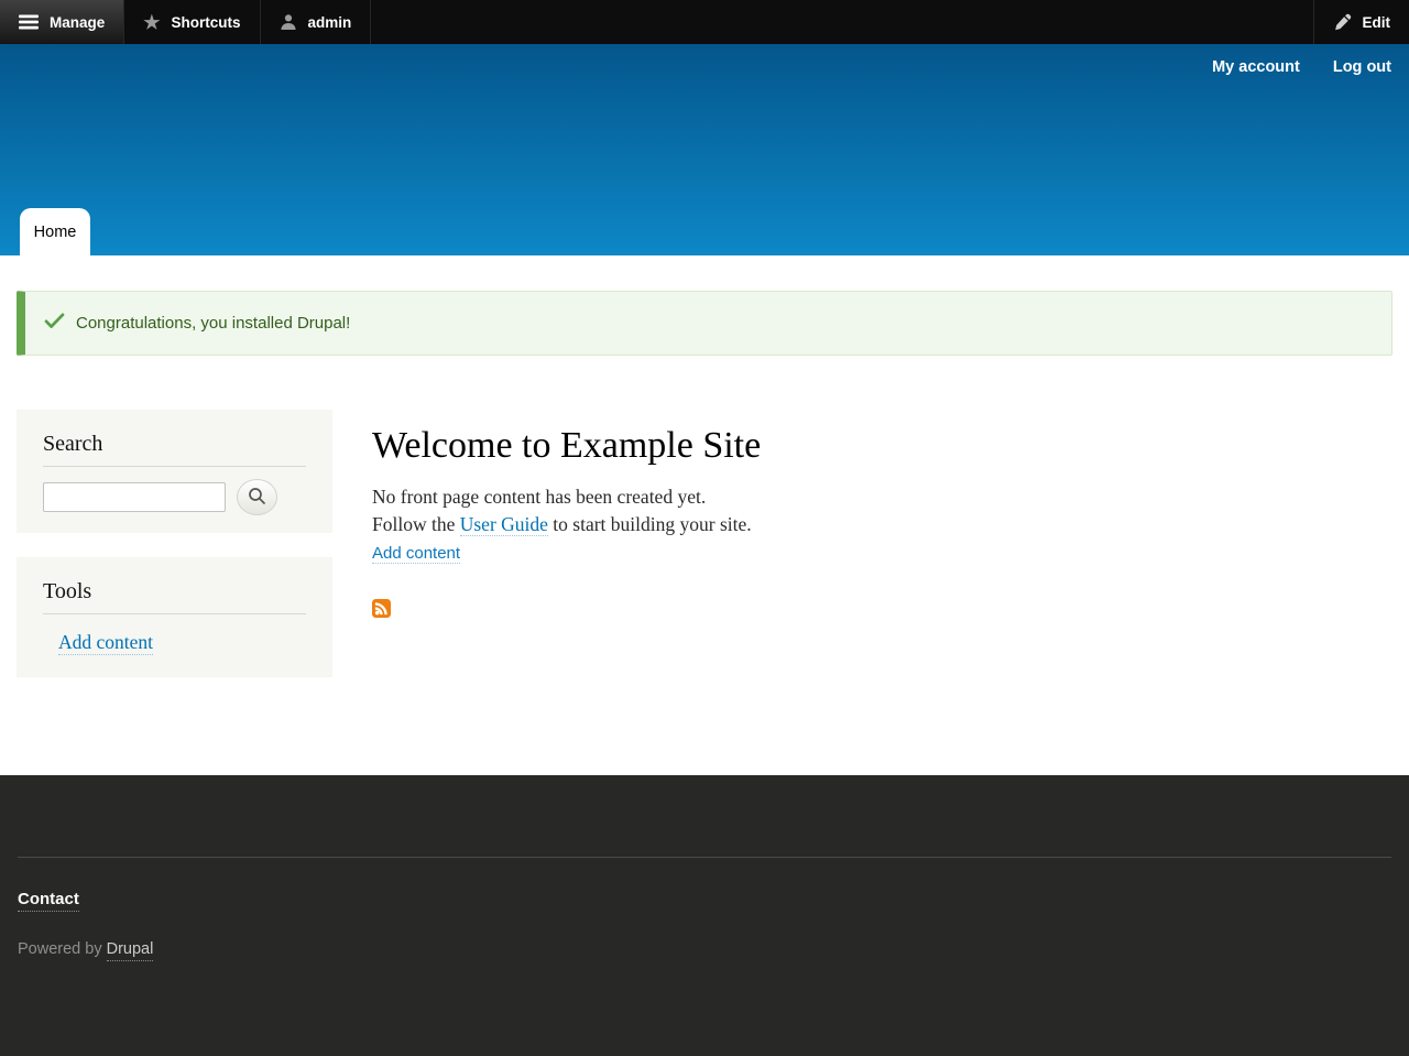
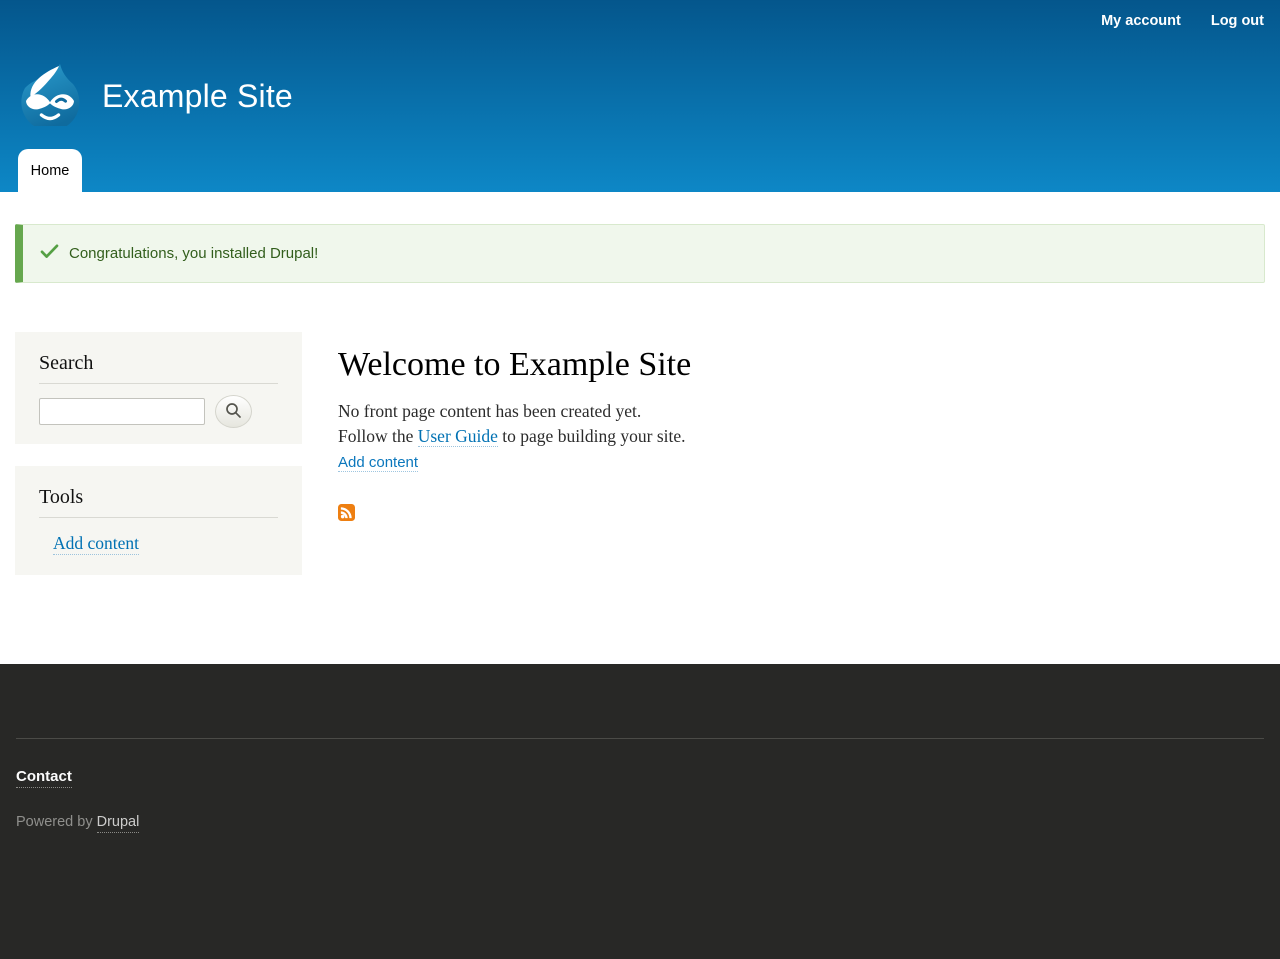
- Manage
- ★
- Shortcuts
- admin
- Edit
  My account
  Log out
+ Example Site
  Home
  Congratulations, you installed Drupal!
  Search
  Tools
  Add content
  Welcome to Example Site
  No front page content has been created yet.
- Follow the User Guide to start building your site.
+ Follow the User Guide to page building your site.
  Add content
  Contact
  Powered by Drupal
